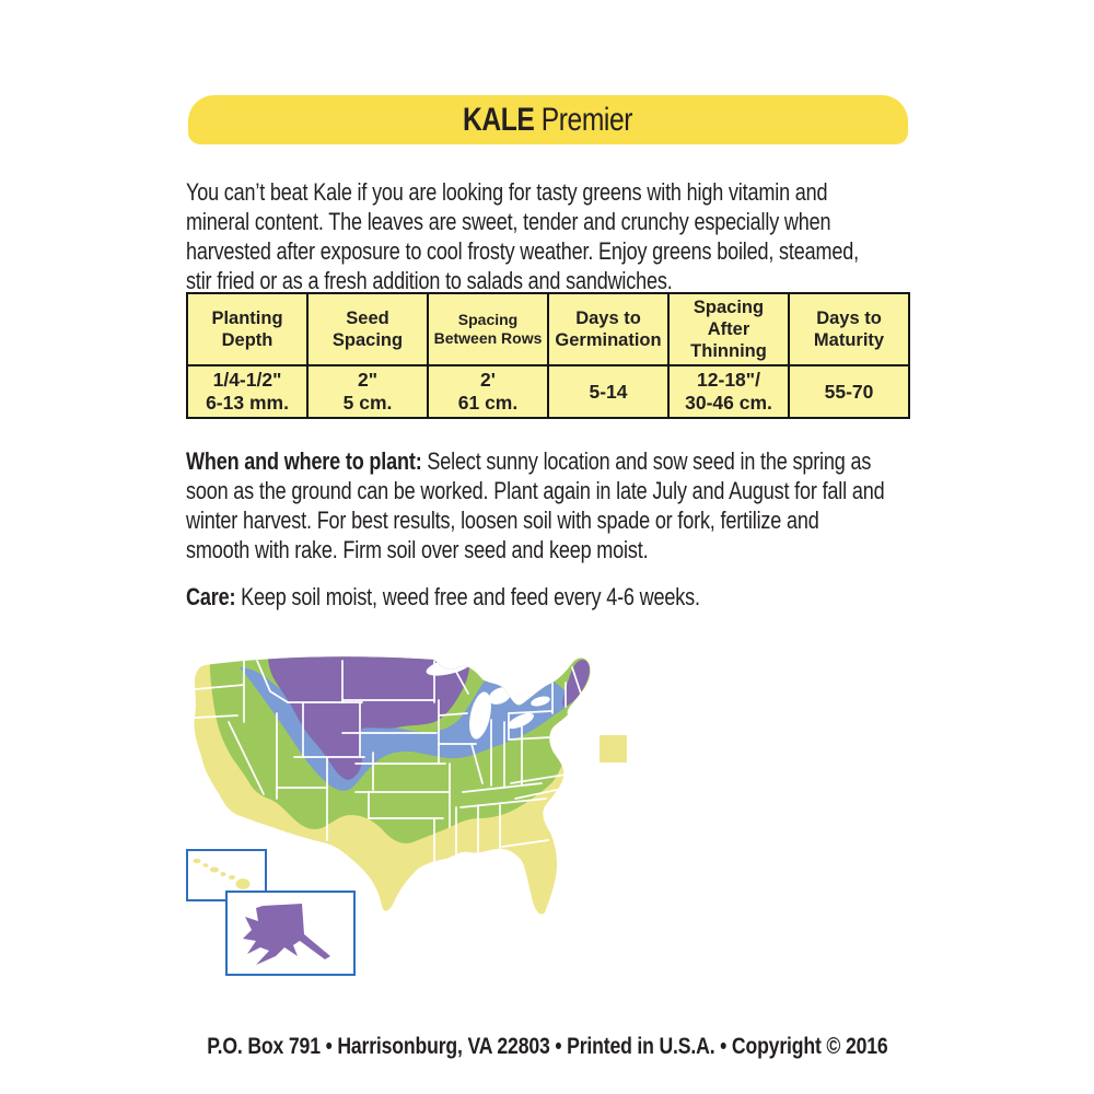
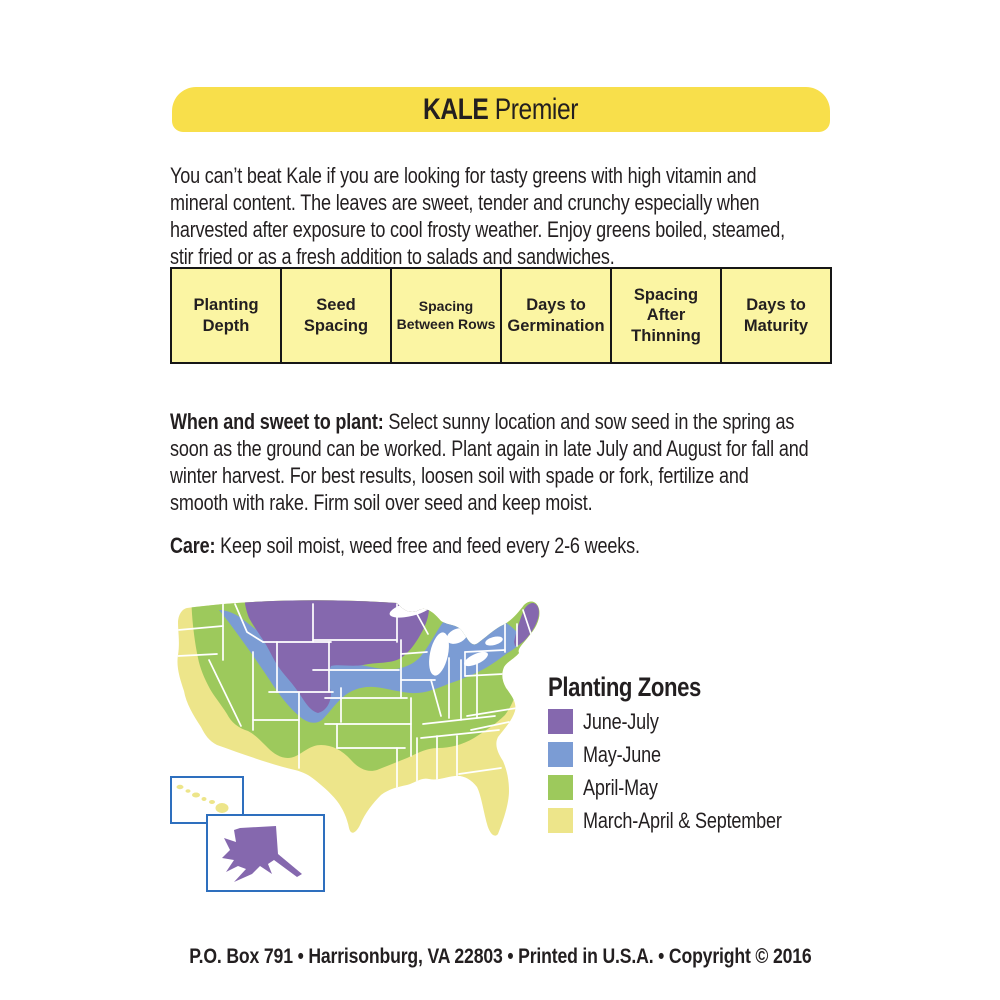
  KALE Premier
  You can’t beat Kale if you are looking for tasty greens with high vitamin and
  mineral content. The leaves are sweet, tender and crunchy especially when
  harvested after exposure to cool frosty weather. Enjoy greens boiled, steamed,
  stir fried or as a fresh addition to salads and sandwiches.
  Planting Depth	Seed Spacing	Spacing Between Rows	Days to Germination	Spacing After Thinning	Days to Maturity
- 1/4-1/2" 6-13 mm.	2" 5 cm.	2' 61 cm.	5-14	12-18"/ 30-46 cm.	55-70
- When and where to plant: Select sunny location and sow seed in the spring as
+ When and sweet to plant: Select sunny location and sow seed in the spring as
  soon as the ground can be worked. Plant again in late July and August for fall and
  winter harvest. For best results, loosen soil with spade or fork, fertilize and
  smooth with rake. Firm soil over seed and keep moist.
- Care: Keep soil moist, weed free and feed every 4-6 weeks.
+ Care: Keep soil moist, weed free and feed every 2-6 weeks.
+ Planting Zones
+ June-July
+ May-June
+ April-May
+ March-April & September
  P.O. Box 791 • Harrisonburg, VA 22803 • Printed in U.S.A. • Copyright © 2016
